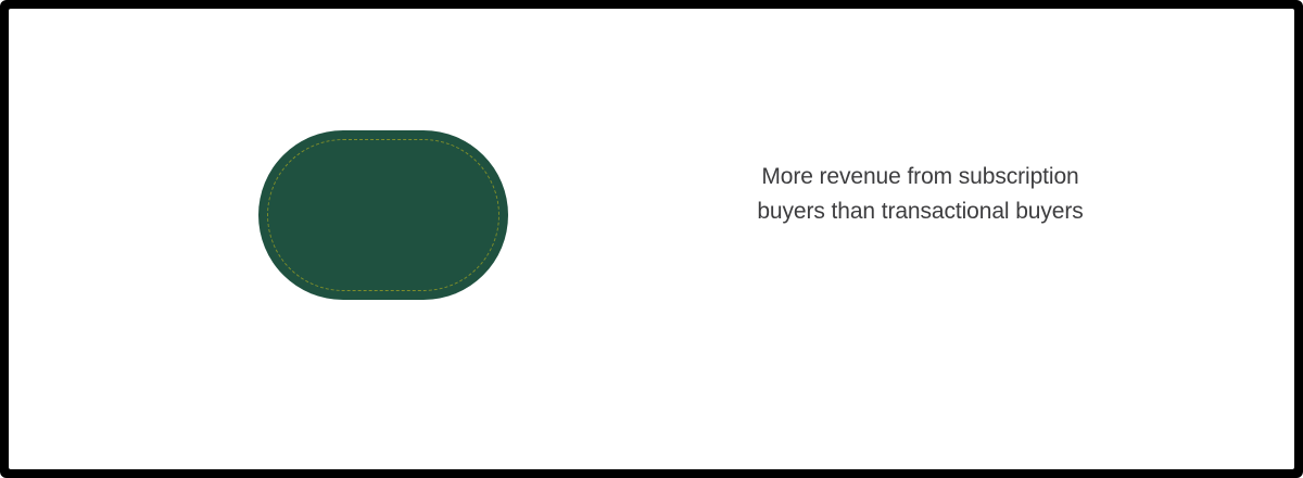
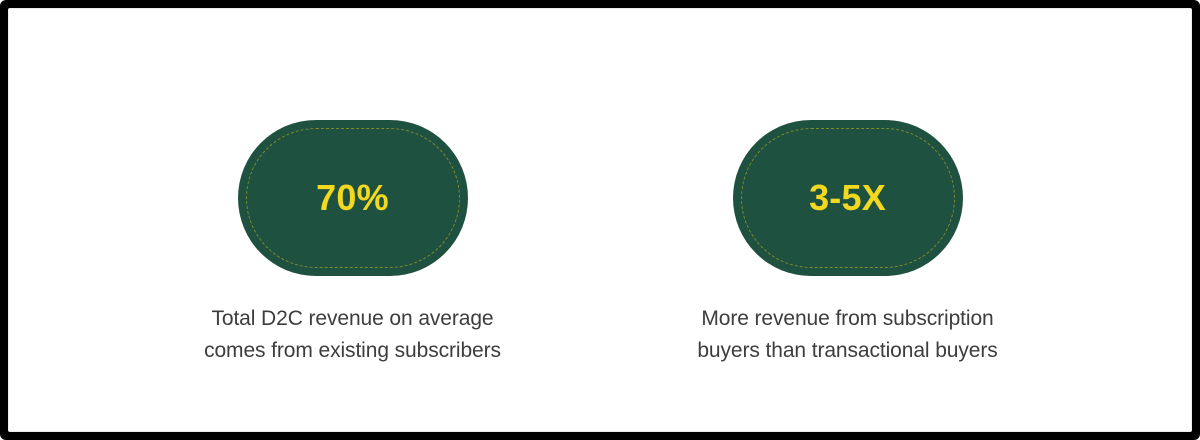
+ 70%
+ Total D2C revenue on average comes from existing subscribers
+ 3-5X
  More revenue from subscription buyers than transactional buyers
